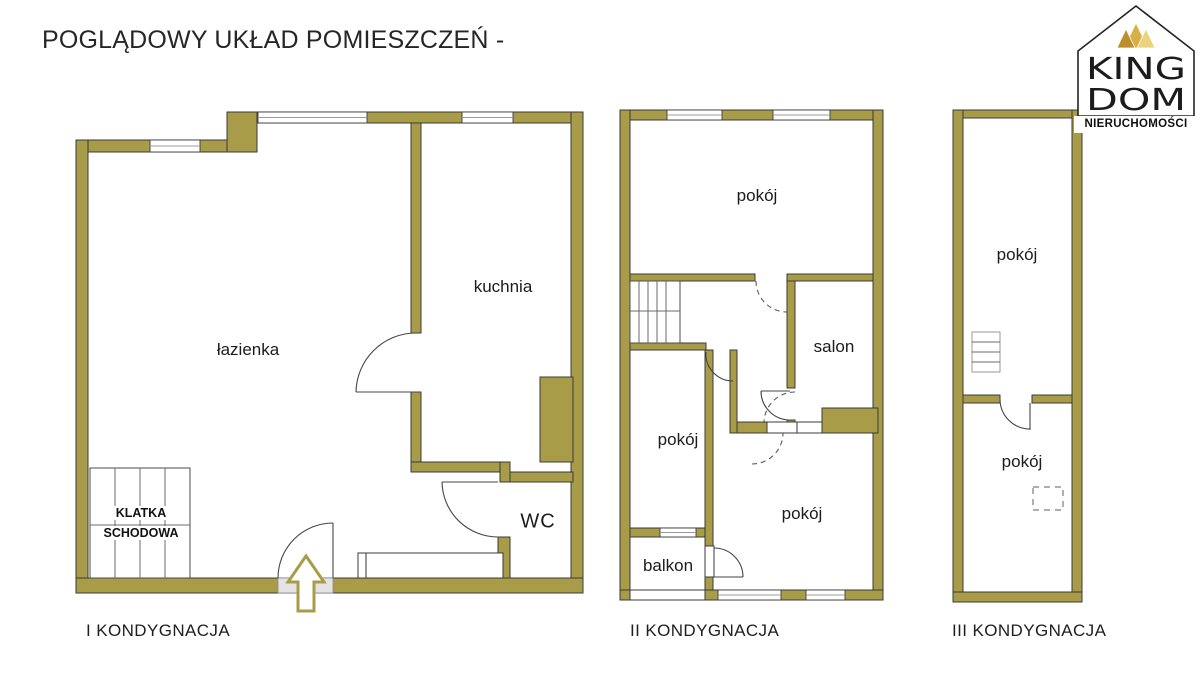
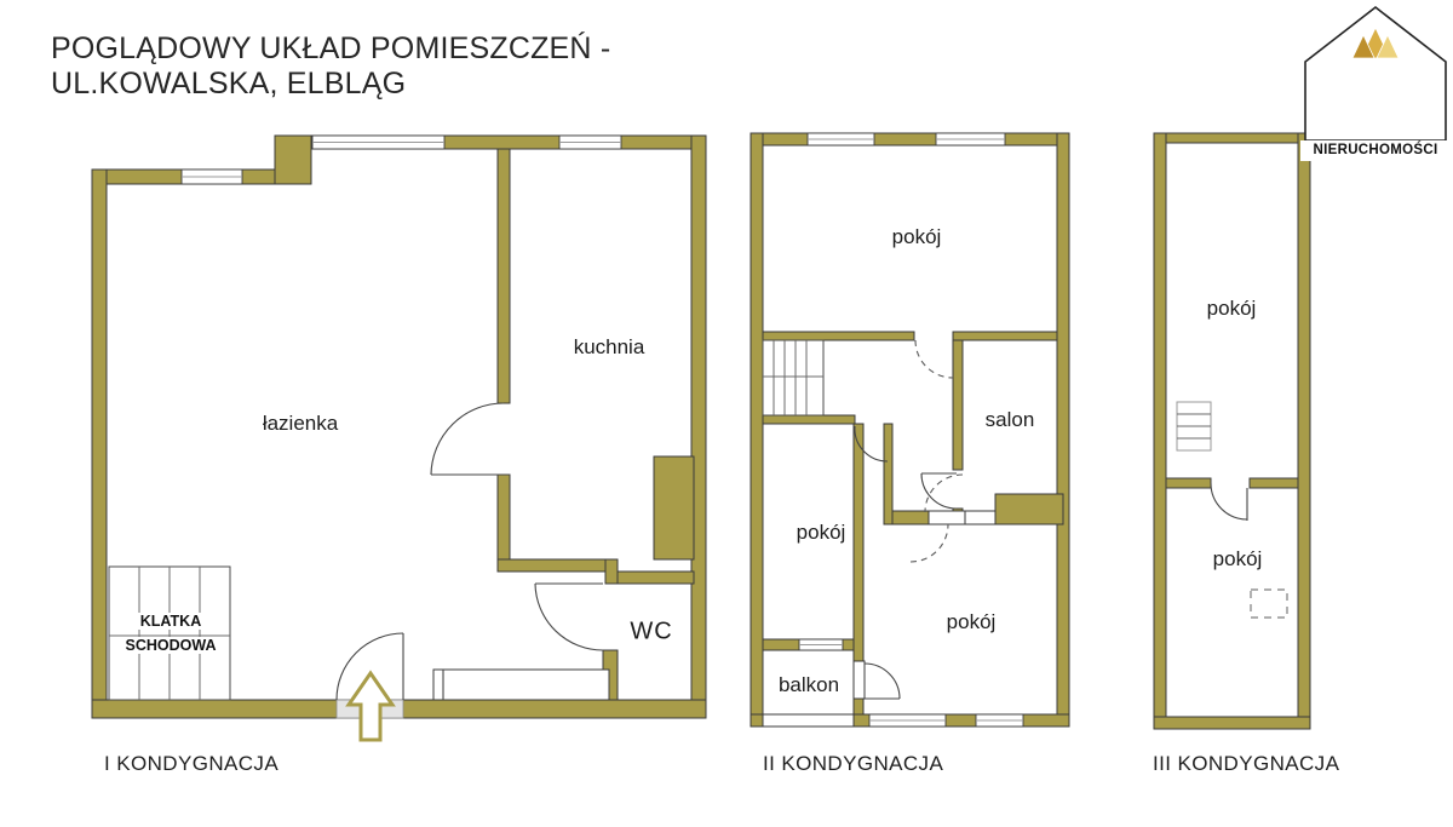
  POGLĄDOWY UKŁAD POMIESZCZEŃ -
+ UL.KOWALSKA, ELBLĄG
  I KONDYGNACJA
  II KONDYGNACJA
  III KONDYGNACJA
  KLATKA
  SCHODOWA
  łazienka
  kuchnia
  WC
  pokój
  pokój
  pokój
  salon
  balkon
  pokój
  pokój
- KING
- DOM
  NIERUCHOMOŚCI
